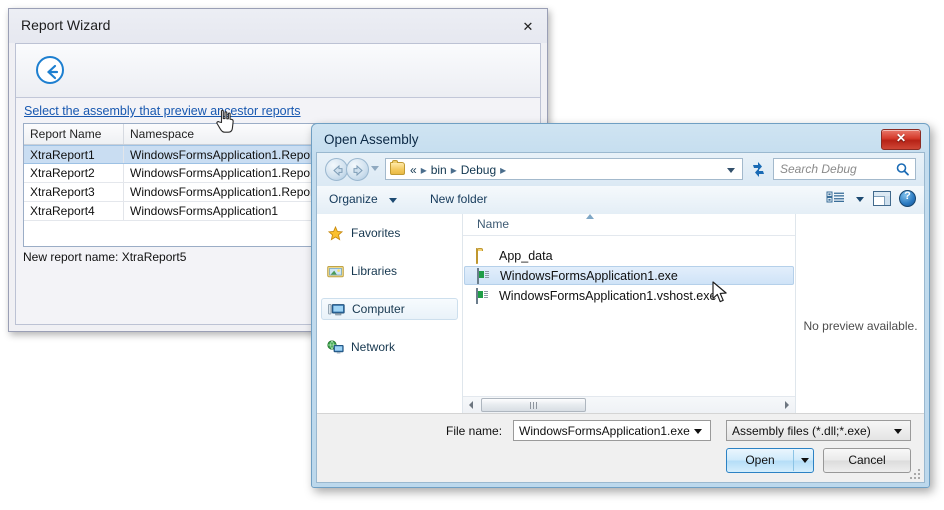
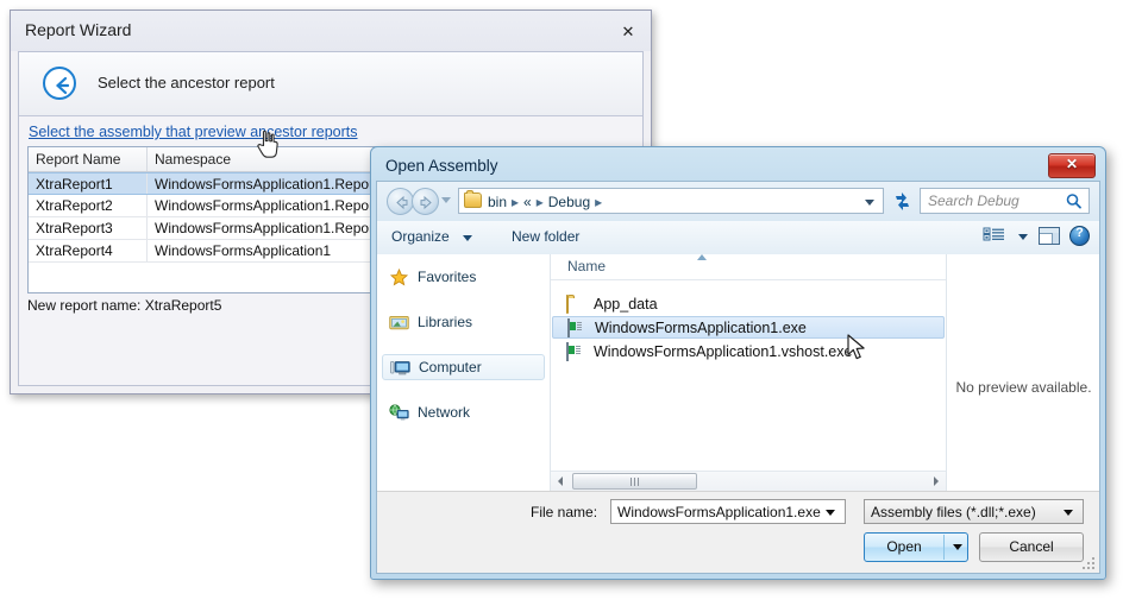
  Report Wizard
  ✕
+ Select the ancestor report
  Select the assembly that preview ancestor reports
  Report Name
  Namespace
  XtraReport1
  WindowsFormsApplication1.Repo
  XtraReport2
  WindowsFormsApplication1.Repo
  XtraReport3
  WindowsFormsApplication1.Repo
  XtraReport4
  WindowsFormsApplication1
  New report name: XtraReport5
  Open Assembly
  ✕
- «
+ bin
  ▸
- bin
+ «
  ▸
  Debug
  ▸
  Search Debug
  Organize
  New folder
  ?
  Favorites
  Libraries
  Computer
  Network
  Name
  App_data
  WindowsFormsApplication1.exe
  WindowsFormsApplication1.vshost.ex
  No preview available.
  File name:
  WindowsFormsApplication1.exe
  Assembly files (*.dll;*.exe)
  Open
  Cancel
